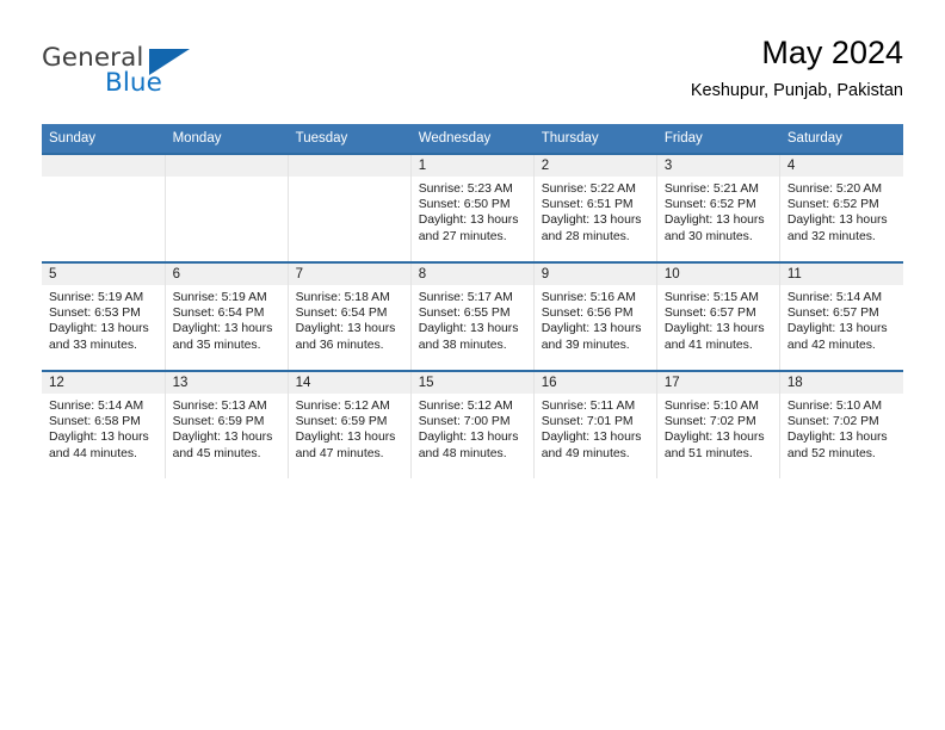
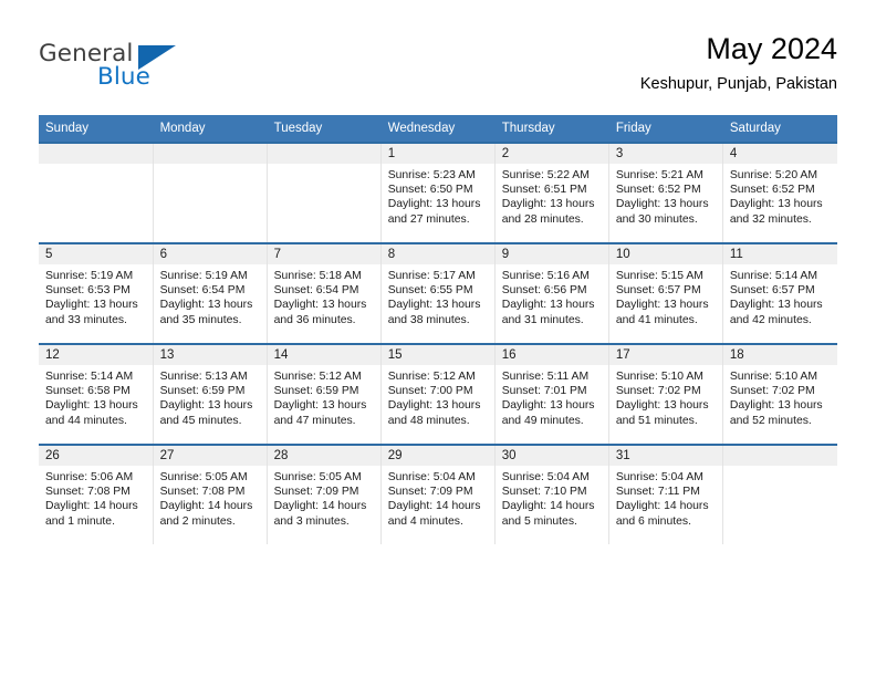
  General
  Blue
  May 2024
  Keshupur, Punjab, Pakistan
  Sunday	Monday	Tuesday	Wednesday	Thursday	Friday	Saturday
  			1Sunrise: 5:23 AMSunset: 6:50 PMDaylight: 13 hoursand 27 minutes.	2Sunrise: 5:22 AMSunset: 6:51 PMDaylight: 13 hoursand 28 minutes.	3Sunrise: 5:21 AMSunset: 6:52 PMDaylight: 13 hoursand 30 minutes.	4Sunrise: 5:20 AMSunset: 6:52 PMDaylight: 13 hoursand 32 minutes.
- 5Sunrise: 5:19 AMSunset: 6:53 PMDaylight: 13 hoursand 33 minutes.	6Sunrise: 5:19 AMSunset: 6:54 PMDaylight: 13 hoursand 35 minutes.	7Sunrise: 5:18 AMSunset: 6:54 PMDaylight: 13 hoursand 36 minutes.	8Sunrise: 5:17 AMSunset: 6:55 PMDaylight: 13 hoursand 38 minutes.	9Sunrise: 5:16 AMSunset: 6:56 PMDaylight: 13 hoursand 39 minutes.	10Sunrise: 5:15 AMSunset: 6:57 PMDaylight: 13 hoursand 41 minutes.	11Sunrise: 5:14 AMSunset: 6:57 PMDaylight: 13 hoursand 42 minutes.
+ 5Sunrise: 5:19 AMSunset: 6:53 PMDaylight: 13 hoursand 33 minutes.	6Sunrise: 5:19 AMSunset: 6:54 PMDaylight: 13 hoursand 35 minutes.	7Sunrise: 5:18 AMSunset: 6:54 PMDaylight: 13 hoursand 36 minutes.	8Sunrise: 5:17 AMSunset: 6:55 PMDaylight: 13 hoursand 38 minutes.	9Sunrise: 5:16 AMSunset: 6:56 PMDaylight: 13 hoursand 31 minutes.	10Sunrise: 5:15 AMSunset: 6:57 PMDaylight: 13 hoursand 41 minutes.	11Sunrise: 5:14 AMSunset: 6:57 PMDaylight: 13 hoursand 42 minutes.
  12Sunrise: 5:14 AMSunset: 6:58 PMDaylight: 13 hoursand 44 minutes.	13Sunrise: 5:13 AMSunset: 6:59 PMDaylight: 13 hoursand 45 minutes.	14Sunrise: 5:12 AMSunset: 6:59 PMDaylight: 13 hoursand 47 minutes.	15Sunrise: 5:12 AMSunset: 7:00 PMDaylight: 13 hoursand 48 minutes.	16Sunrise: 5:11 AMSunset: 7:01 PMDaylight: 13 hoursand 49 minutes.	17Sunrise: 5:10 AMSunset: 7:02 PMDaylight: 13 hoursand 51 minutes.	18Sunrise: 5:10 AMSunset: 7:02 PMDaylight: 13 hoursand 52 minutes.
+ 26Sunrise: 5:06 AMSunset: 7:08 PMDaylight: 14 hoursand 1 minute.	27Sunrise: 5:05 AMSunset: 7:08 PMDaylight: 14 hoursand 2 minutes.	28Sunrise: 5:05 AMSunset: 7:09 PMDaylight: 14 hoursand 3 minutes.	29Sunrise: 5:04 AMSunset: 7:09 PMDaylight: 14 hoursand 4 minutes.	30Sunrise: 5:04 AMSunset: 7:10 PMDaylight: 14 hoursand 5 minutes.	31Sunrise: 5:04 AMSunset: 7:11 PMDaylight: 14 hoursand 6 minutes.
